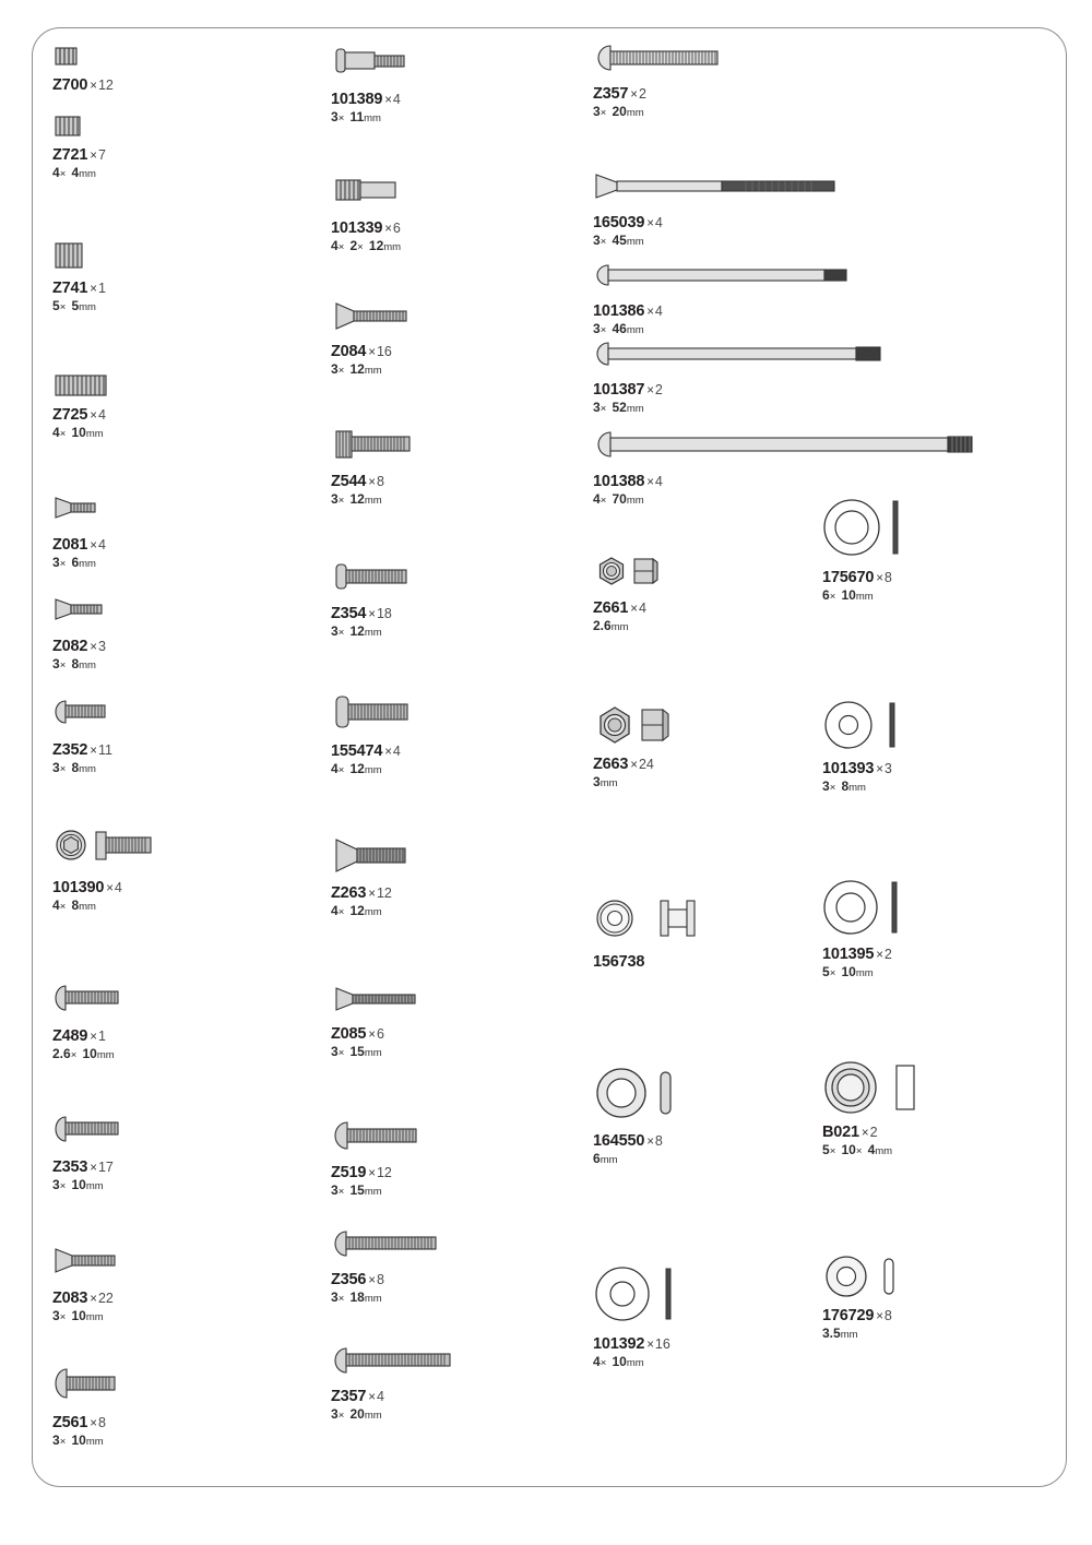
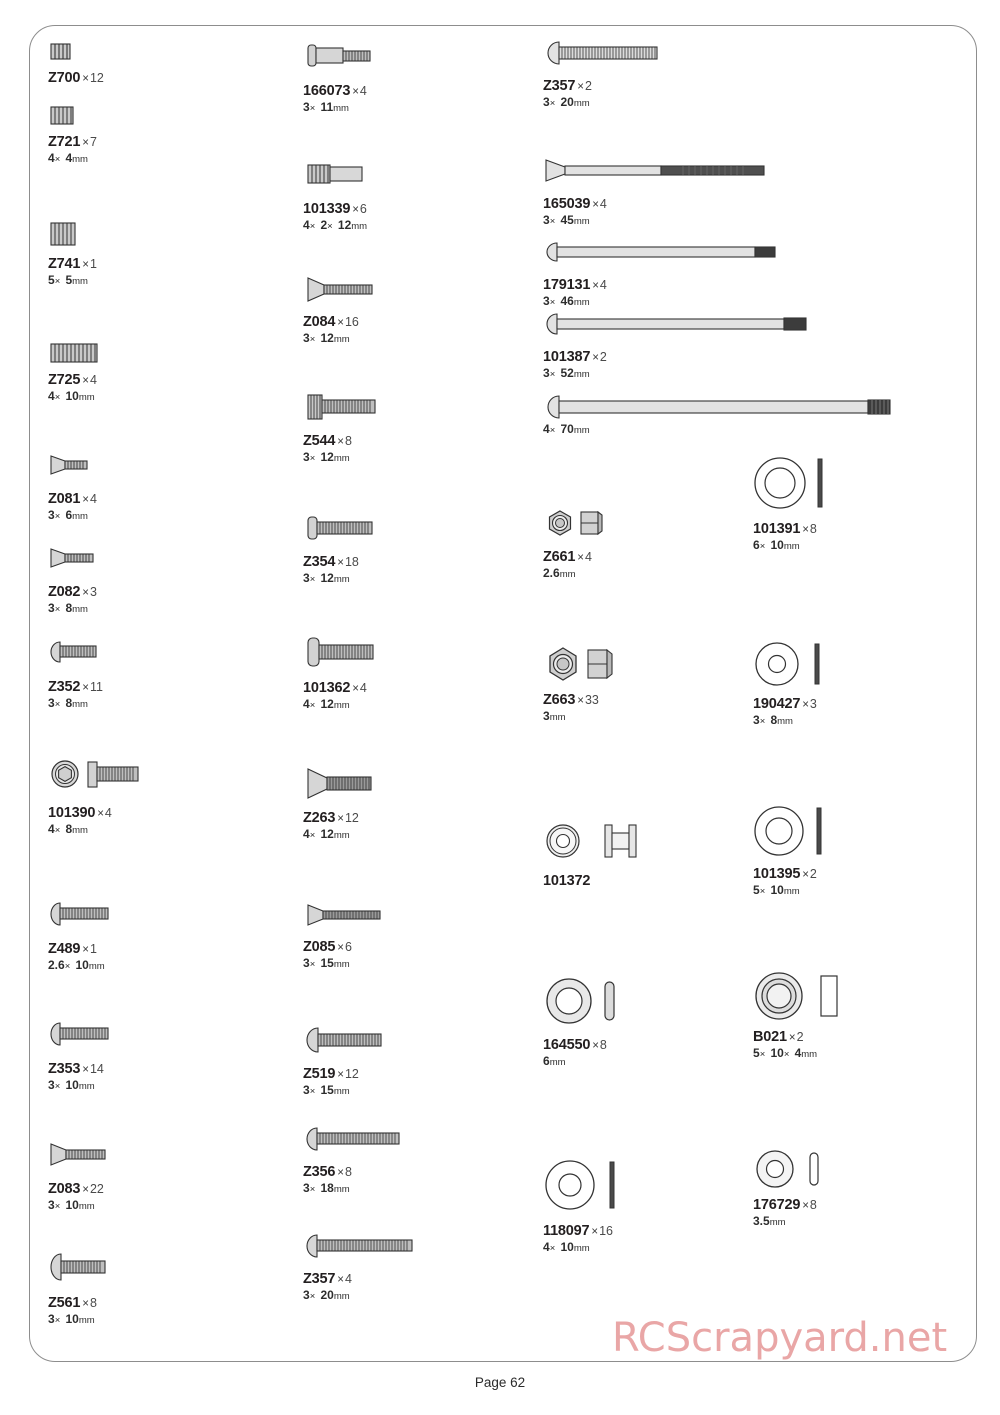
  Z700 ×12
  Z721 ×7
  4× 4mm
  Z741 ×1
  5× 5mm
  Z725 ×4
  4× 10mm
  Z081 ×4
  3× 6mm
  Z082 ×3
  3× 8mm
  Z352 ×11
  3× 8mm
  101390 ×4
  4× 8mm
  Z489 ×1
  2.6× 10mm
- Z353 ×17
+ Z353 ×14
  3× 10mm
  Z083 ×22
  3× 10mm
  Z561 ×8
  3× 10mm
- 101389 ×4
+ 166073 ×4
  3× 11mm
  101339 ×6
  4× 2× 12mm
  Z084 ×16
  3× 12mm
  Z544 ×8
  3× 12mm
  Z354 ×18
  3× 12mm
- 155474 ×4
+ 101362 ×4
  4× 12mm
  Z263 ×12
  4× 12mm
  Z085 ×6
  3× 15mm
  Z519 ×12
  3× 15mm
  Z356 ×8
  3× 18mm
  Z357 ×4
  3× 20mm
  Z357 ×2
  3× 20mm
  165039 ×4
  3× 45mm
- 101386 ×4
+ 179131 ×4
  3× 46mm
  101387 ×2
  3× 52mm
- 101388 ×4
  4× 70mm
  Z661 ×4
  2.6mm
- Z663 ×24
+ Z663 ×33
  3mm
- 156738
+ 101372
  164550 ×8
  6mm
- 101392 ×16
+ 118097 ×16
  4× 10mm
- 175670 ×8
+ 101391 ×8
  6× 10mm
- 101393 ×3
+ 190427 ×3
  3× 8mm
  101395 ×2
  5× 10mm
  B021 ×2
  5× 10× 4mm
  176729 ×8
  3.5mm
+ RCScrapyard.net
+ Page 62
